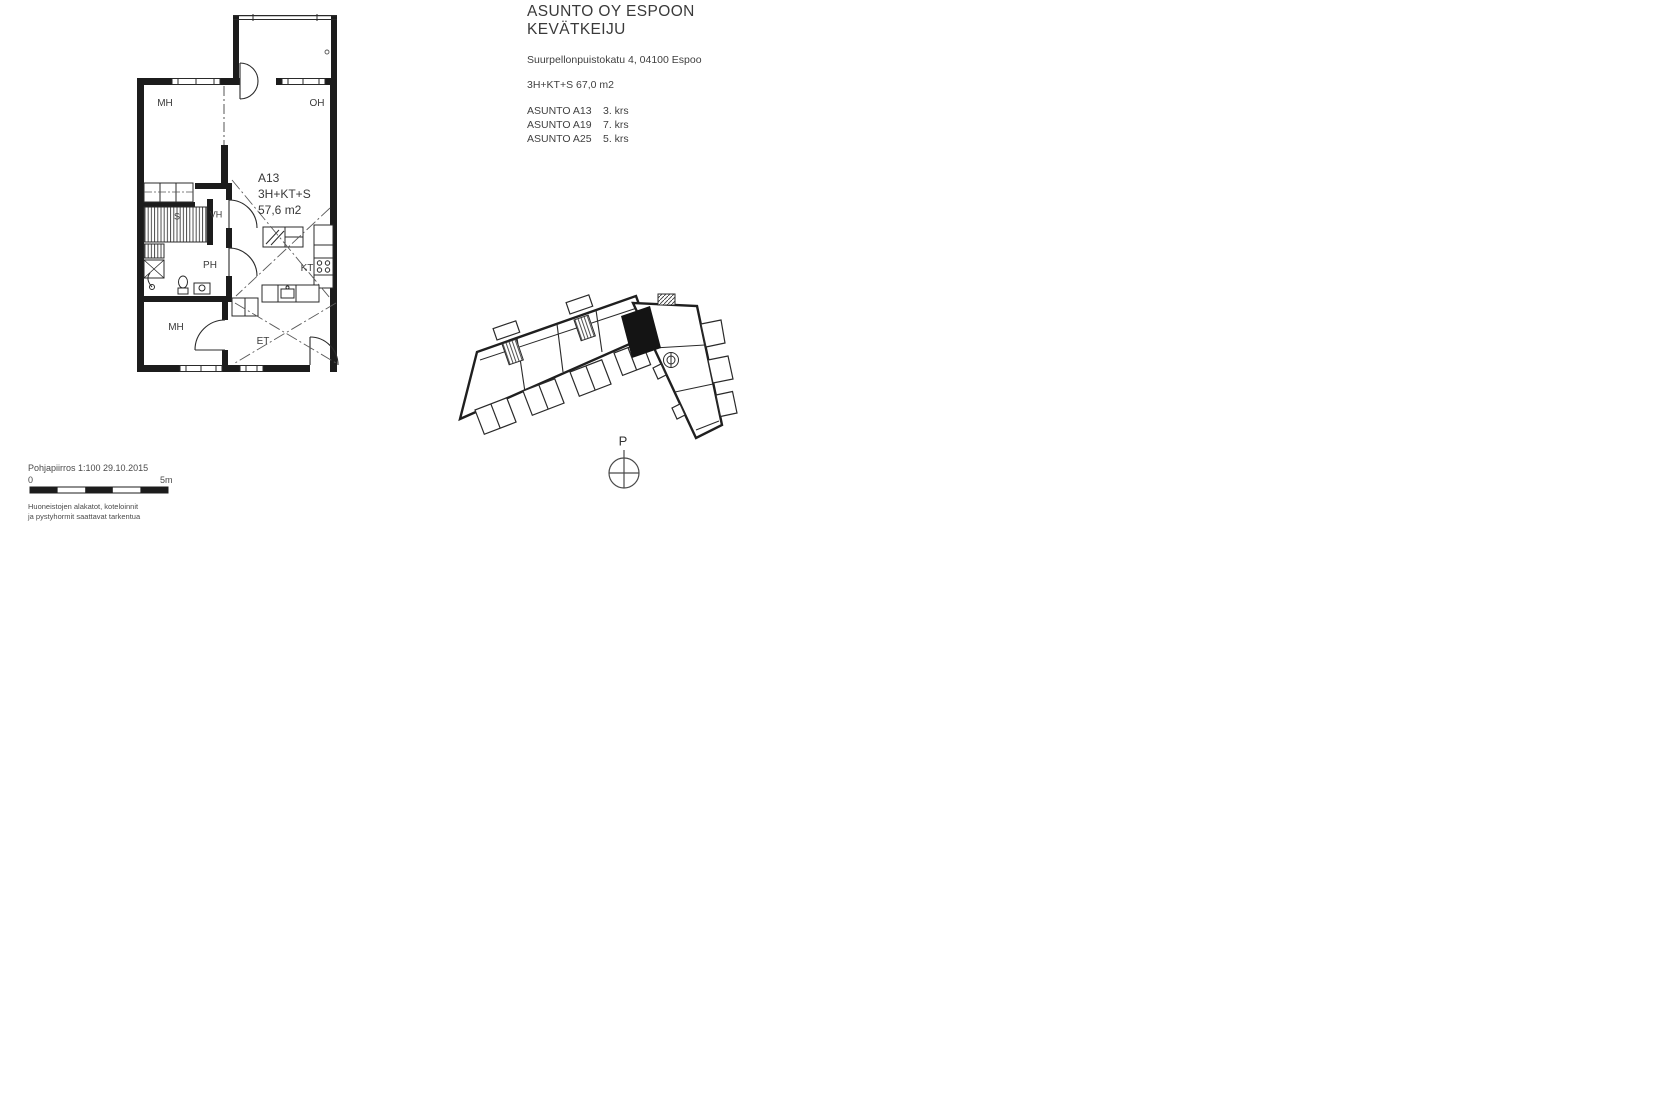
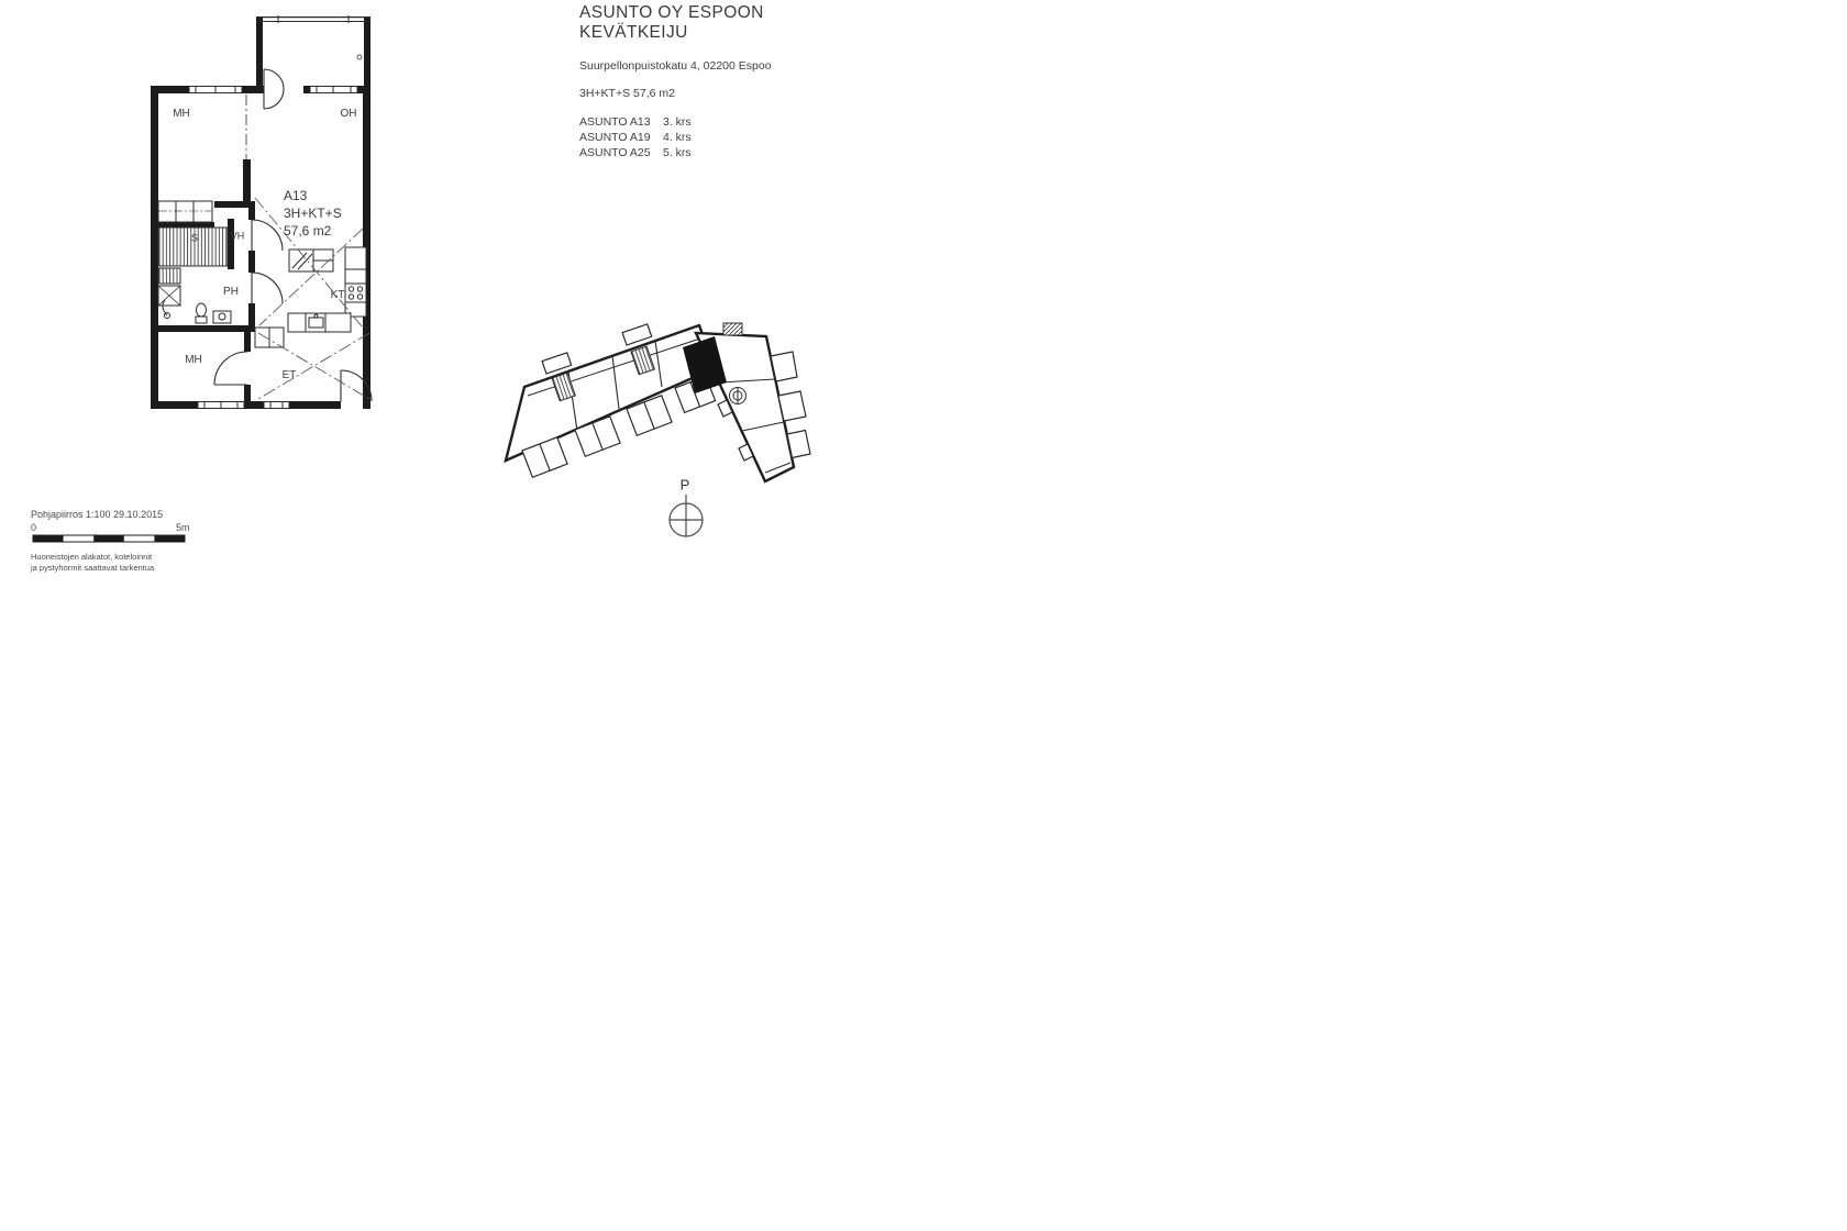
  ASUNTO OY ESPOON
  KEVÄTKEIJU
- Suurpellonpuistokatu 4, 04100 Espoo
+ Suurpellonpuistokatu 4, 02200 Espoo
- 3H+KT+S 67,0 m2
+ 3H+KT+S 57,6 m2
  ASUNTO A13
  3. krs
  ASUNTO A19
- 7. krs
+ 4. krs
  ASUNTO A25
  5. krs
  MH
  OH
  S
  VH
  PH
  KT
  MH
  ET
  A13
  3H+KT+S
  57,6 m2
  P
  Pohjapiirros 1:100 29.10.2015
  0
  5m
  Huoneistojen alakatot, koteloinnit
  ja pystyhormit saattavat tarkentua
